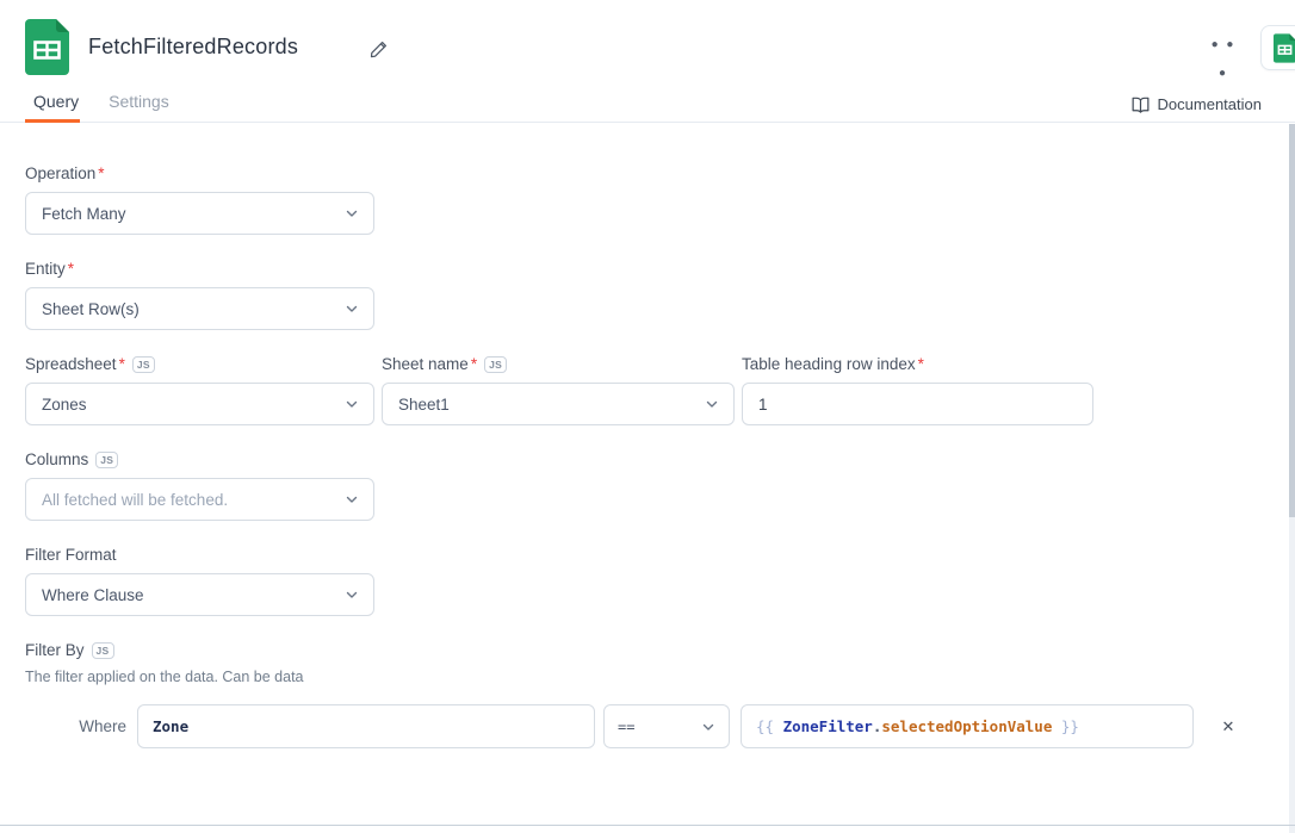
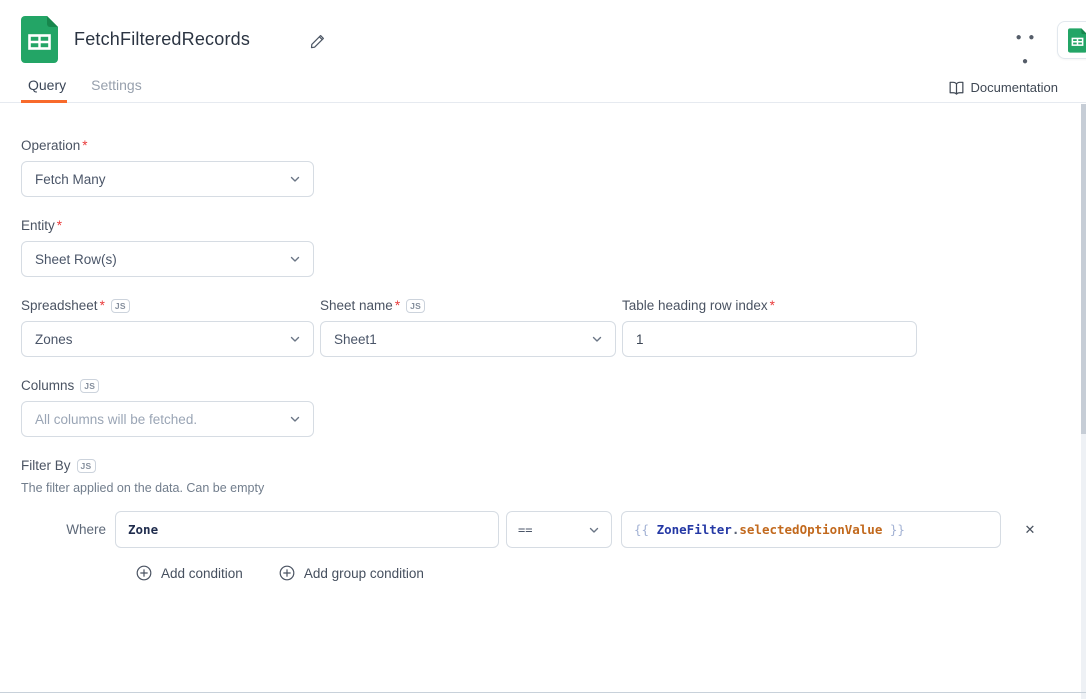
  FetchFilteredRecords
  ● ● ●
  Query
  Settings
  Documentation
  Operation
  *
  Fetch Many
  Entity
  *
  Sheet Row(s)
  Spreadsheet
  *
  JS
  Zones
  Sheet name
  *
  JS
  Sheet1
  Table heading row index
  *
  1
  Columns
  JS
- All fetched will be fetched.
+ All columns will be fetched.
- Filter Format
- Where Clause
  Filter By
  JS
- The filter applied on the data. Can be data
+ The filter applied on the data. Can be empty
  Where
  Zone
  ==
  {{
  ZoneFilter
  .
  selectedOptionValue
  }}
  ✕
+ Add condition
+ Add group condition
